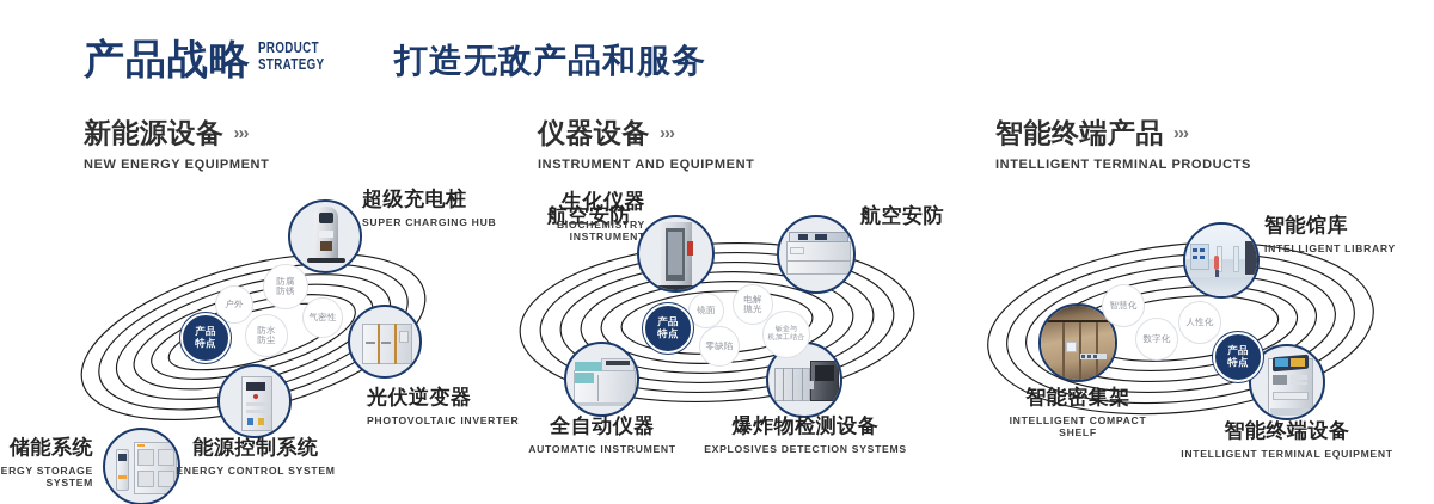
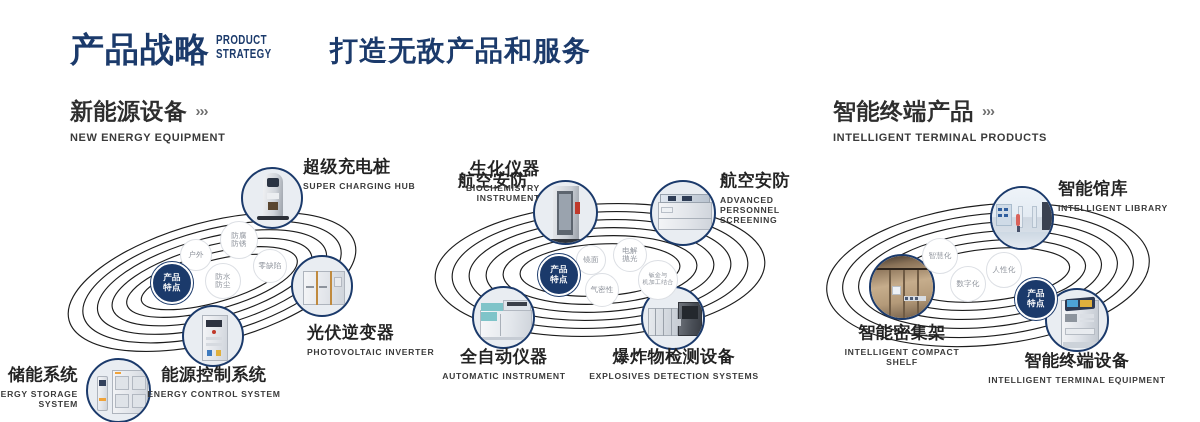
  产品战略
  PRODUCT
  STRATEGY
  打造无敌产品和服务
  新能源设备 ›››
  NEW ENERGY EQUIPMENT
- 仪器设备 ›››
- INSTRUMENT AND EQUIPMENT
  智能终端产品 ›››
  INTELLIGENT TERMINAL PRODUCTS
  储能系统
  ERGY STORAGE SYSTEM
  超级充电桩
  SUPER CHARGING HUB
  光伏逆变器
  PHOTOVOLTAIC INVERTER
  能源控制系统
  ENERGY CONTROL SYSTEM
  户外
  防腐
  防锈
  防水
  防尘
- 气密性
+ 零缺陷
  产品
  特点
  航空安防
  生化仪器
  BIOCHEMISTRY INSTRUMENT
  航空安防
+ ADVANCED PERSONNEL SCREENING
  全自动仪器
  AUTOMATIC INSTRUMENT
  爆炸物检测设备
  EXPLOSIVES DETECTION SYSTEMS
  镜面
  电解
  抛光
- 零缺陷
+ 气密性
  产品
  特点
  智能馆库
  INTELLIGENT LIBRARY
  智能密集架
  INTELLIGENT COMPACT SHELF
  智能终端设备
  INTELLIGENT TERMINAL EQUIPMENT
  智慧化
  数字化
  人性化
  产品
  特点
